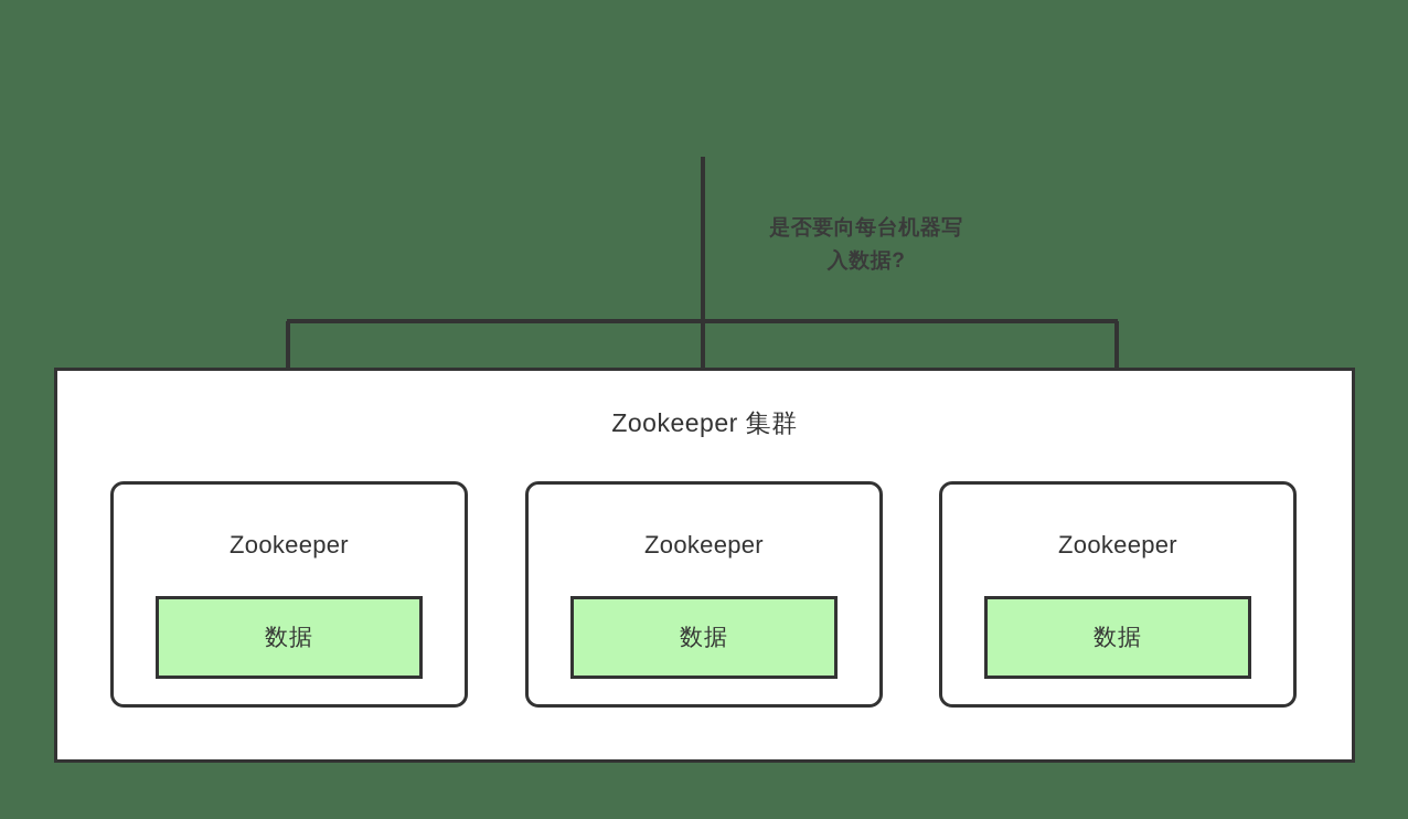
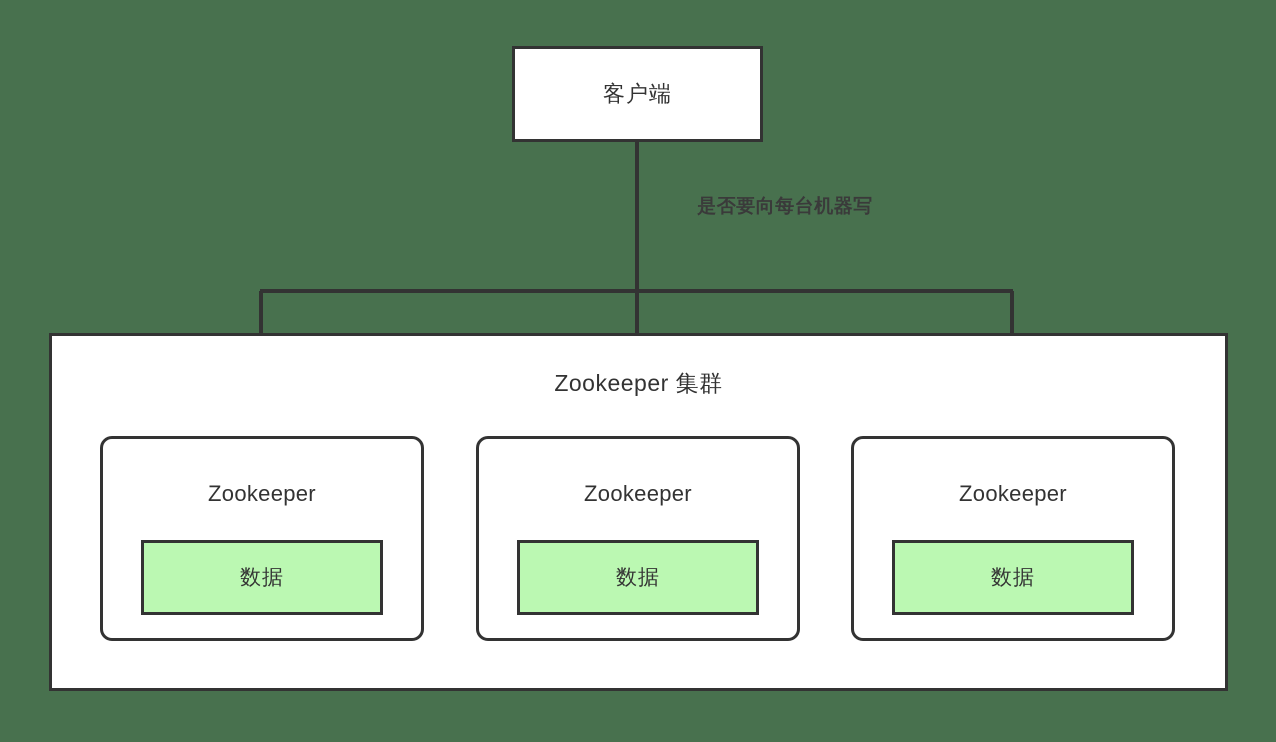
+ 客户端
  是否要向每台机器写
- 入数据?
  Zookeeper 集群
  Zookeeper
  数据
  Zookeeper
  数据
  Zookeeper
  数据
